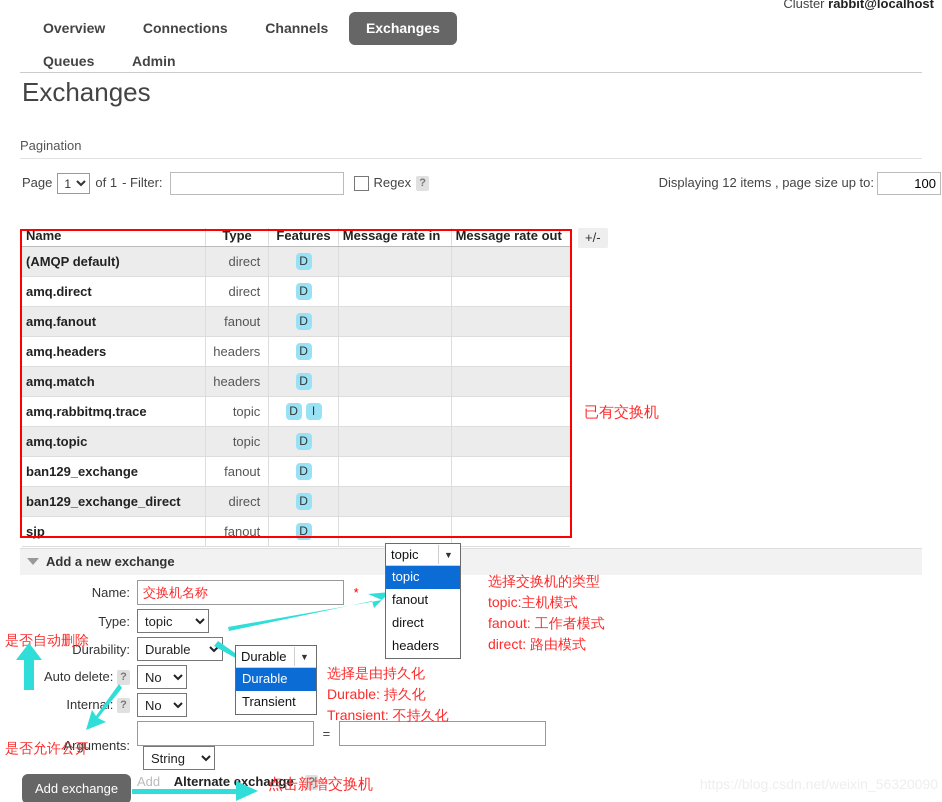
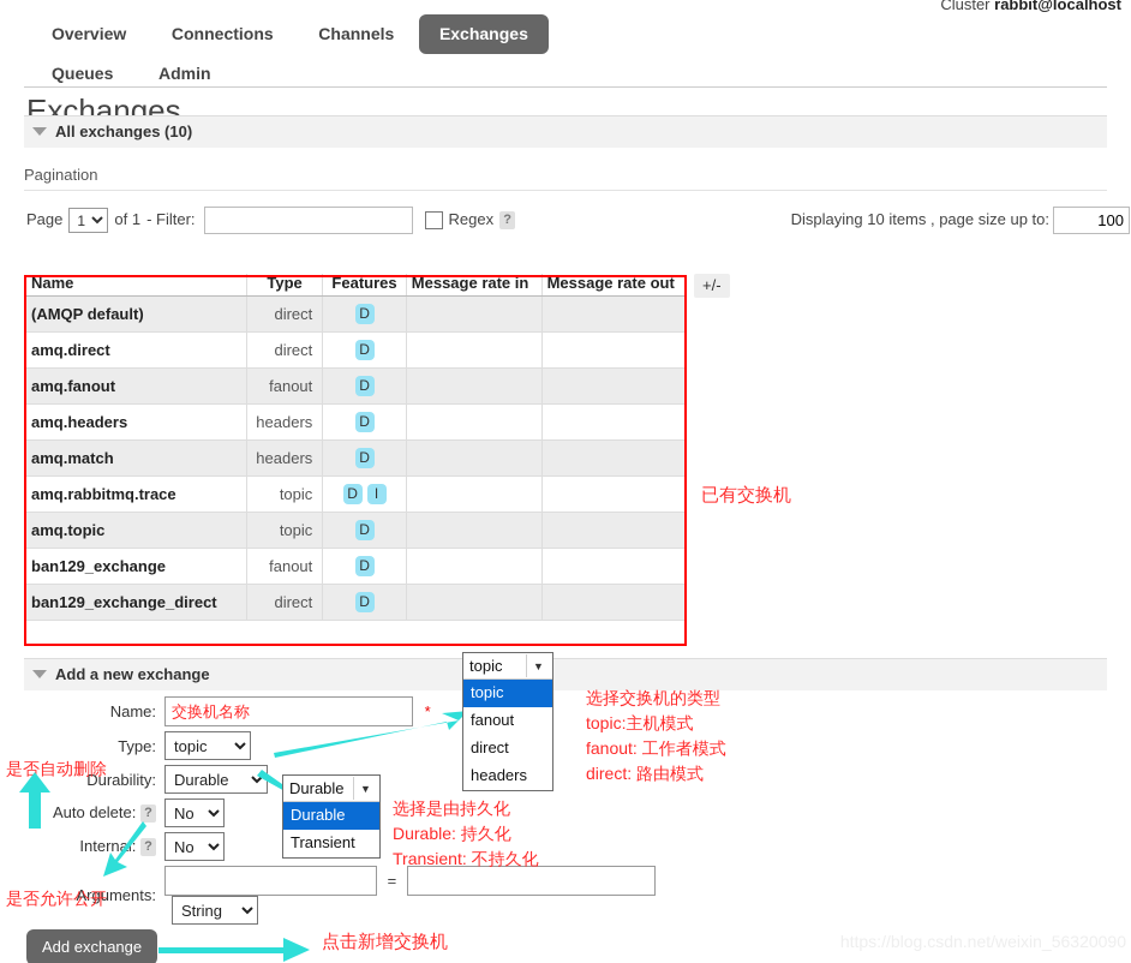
  Cluster rabbit@localhost
  Overview Connections Channels Exchanges
  Queues Admin
  Exchanges
+ All exchanges (10)
  Pagination
  Page
  1
  of 1
  - Filter:
  Regex
  ?
- Displaying 12 items , page size up to:
+ Displaying 10 items , page size up to:
  100
  Name	Type	Features	Message rate in	Message rate out
  (AMQP default)	direct	D
  amq.direct	direct	D
  amq.fanout	fanout	D
  amq.headers	headers	D
  amq.match	headers	D
  amq.rabbitmq.trace	topic	D I
  amq.topic	topic	D
  ban129_exchange	fanout	D
  ban129_exchange_direct	direct	D
- sjp	fanout	D
  +/-
  已有交换机
  Add a new exchange
  Name:	交换机名称 *
  Type:	topic
  Durability:	Durable
  Auto delete: ?	No
  Interna: ?	No
  Arguments:	= String
- 	Add Alternate exchange ?
  topic
  ▼
  topic
  fanout
  direct
  headers
  Durable
  ▼
  Durable
  Transient
  选择交换机的类型
  topic:主机模式
  fanout: 工作者模式
  direct: 路由模式
  选择是由持久化
  Durable: 持久化
  Transient: 不持久化
  是否自动删除
  是否允许公开
  点击新增交换机
  Add exchange
